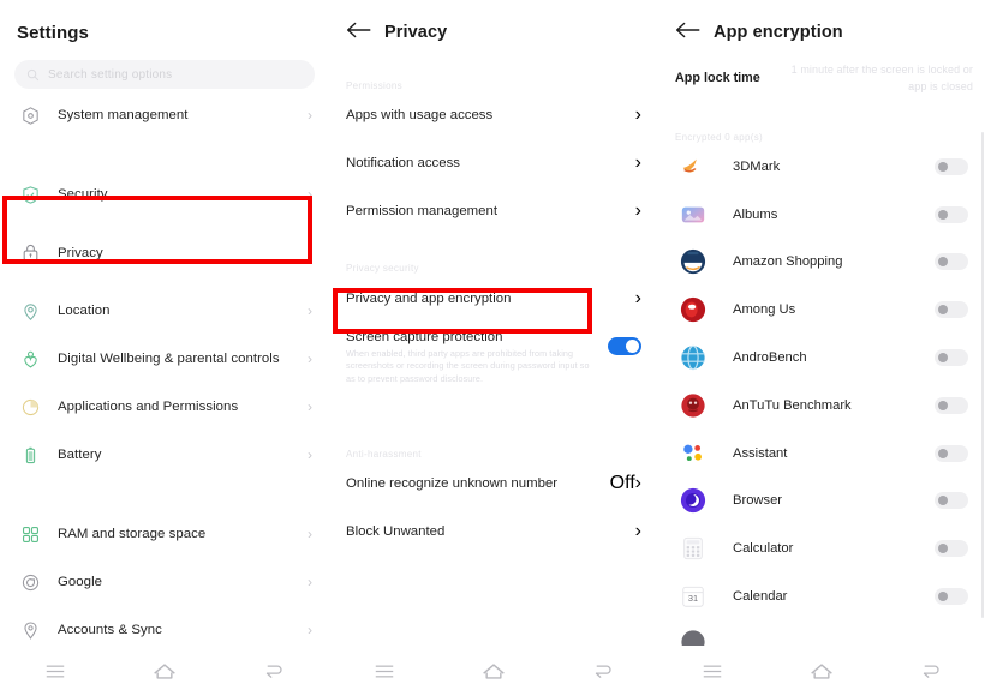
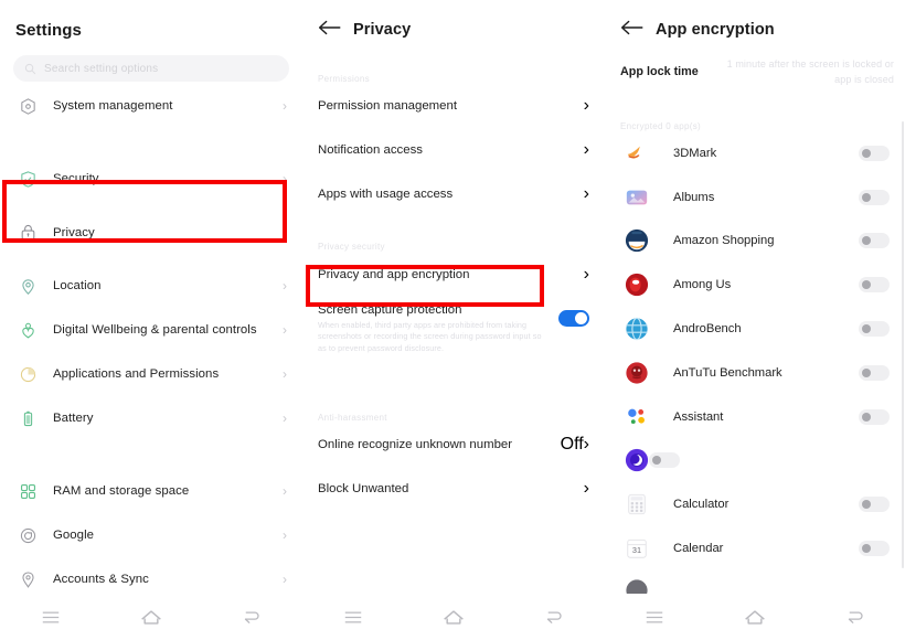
  Settings
  Search setting options
  System management
  ›
  Security
  ›
  Privacy
  ›
  Location
  ›
  Digital Wellbeing & parental controls
  ›
  Applications and Permissions
  ›
  Battery
  ›
  RAM and storage space
  ›
  Google
  ›
  Accounts & Sync
  ›
  Privacy
  Permissions
- Apps with usage access
+ Permission management
  ›
  Notification access
  ›
- Permission management
+ Apps with usage access
  ›
  Privacy security
  Privacy and app encryption
  ›
  Screen capture protection
  When enabled, third party apps are prohibited from taking screenshots or recording the screen during password input so as to prevent password disclosure.
  Anti-harassment
  Online recognize unknown number
  Off
  ›
  Block Unwanted
  ›
  App encryption
  App lock time
  1 minute after the screen is locked or app is closed
  Encrypted 0 app(s)
  3DMark
  Albums
  Amazon Shopping
  Among Us
  AndroBench
  AnTuTu Benchmark
  Assistant
- Browser
  Calculator
  31
  Calendar
